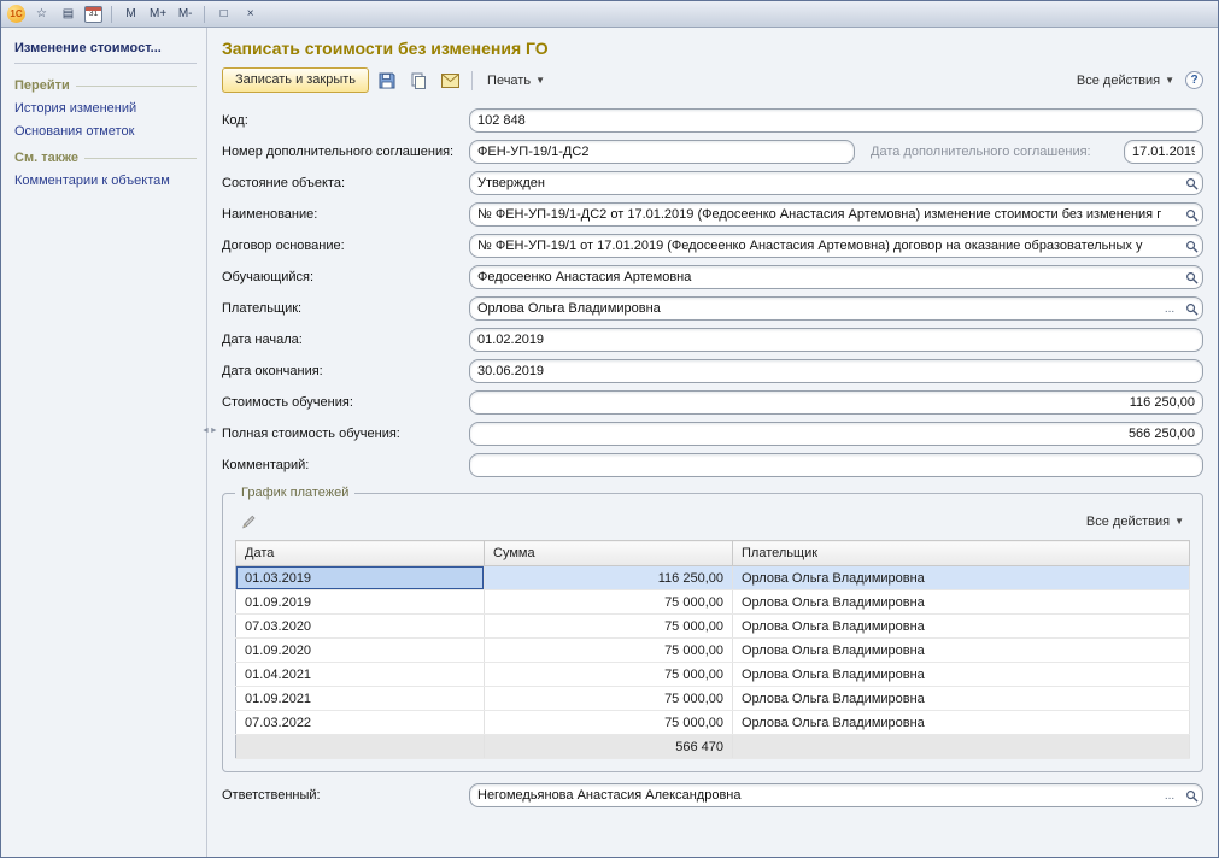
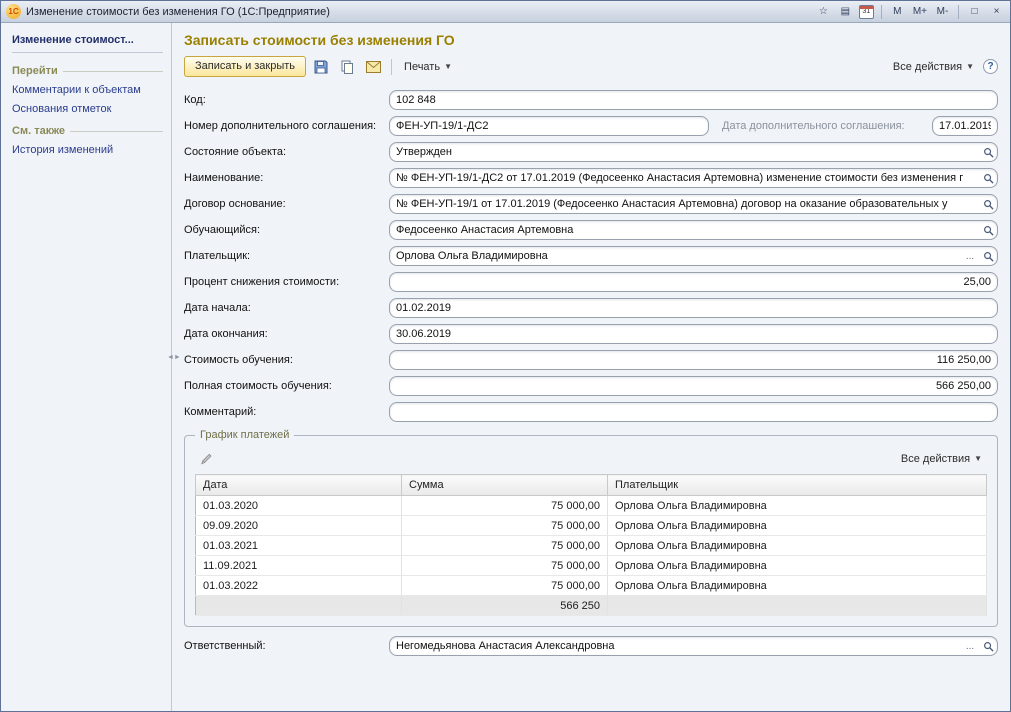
  1С
+ Изменение стоимости без изменения ГО (1С:Предприятие)
  ☆
  ▤
  М
  М+
  М-
  □
  ×
  Изменение стоимост...
  Перейти
- История изменений
+ Комментарии к объектам
  Основания отметок
  См. также
- Комментарии к объектам
+ История изменений
  Записать стоимости без изменения ГО
  Записать и закрыть
  Печать
  ▼
  Все действия
  ▼
  ?
  Код:
  102 848
  Номер дополнительного соглашения:
  ФЕН-УП-19/1-ДС2
  Дата дополнительного соглашения:
  17.01.2019
  Состояние объекта:
  Утвержден
  Наименование:
  № ФЕН-УП-19/1-ДС2 от 17.01.2019 (Федосеенко Анастасия Артемовна) изменение стоимости без изменения г
  Договор основание:
  № ФЕН-УП-19/1 от 17.01.2019 (Федосеенко Анастасия Артемовна) договор на оказание образовательных у
  Обучающийся:
  Федосеенко Анастасия Артемовна
  Плательщик:
  Орлова Ольга Владимировна
  ...
+ Процент снижения стоимости:
+ 25,00
  Дата начала:
  01.02.2019
  Дата окончания:
  30.06.2019
  Стоимость обучения:
  116 250,00
  Полная стоимость обучения:
  566 250,00
  Комментарий:
  График платежей
  Все действия
  ▼
  Дата	Сумма	Плательщик
- 01.03.2019	116 250,00	Орлова Ольга Владимировна
- 01.09.2019	75 000,00	Орлова Ольга Владимировна
- 07.03.2020	75 000,00	Орлова Ольга Владимировна
+ 01.03.2020	75 000,00	Орлова Ольга Владимировна
- 01.09.2020	75 000,00	Орлова Ольга Владимировна
+ 09.09.2020	75 000,00	Орлова Ольга Владимировна
- 01.04.2021	75 000,00	Орлова Ольга Владимировна
+ 01.03.2021	75 000,00	Орлова Ольга Владимировна
- 01.09.2021	75 000,00	Орлова Ольга Владимировна
+ 11.09.2021	75 000,00	Орлова Ольга Владимировна
- 07.03.2022	75 000,00	Орлова Ольга Владимировна
+ 01.03.2022	75 000,00	Орлова Ольга Владимировна
- 	566 470
+ 	566 250
  Ответственный:
  Негомедьянова Анастасия Александровна
  ...
